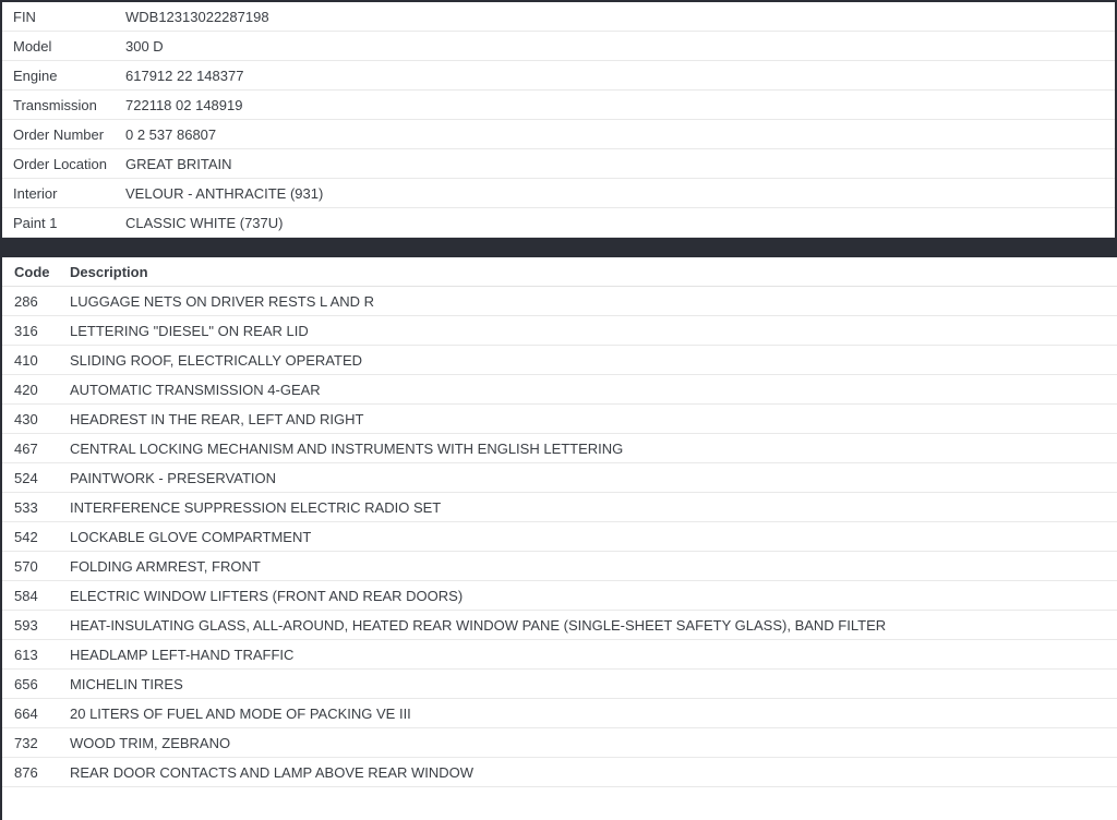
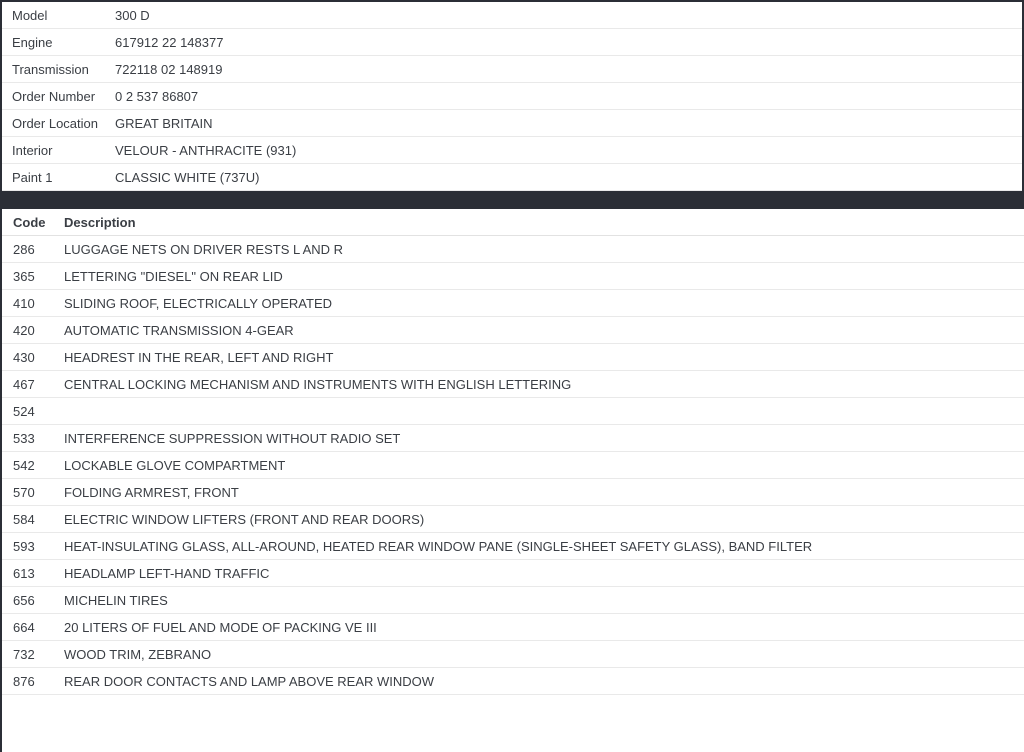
- FIN
- WDB12313022287198
  Model
  300 D
  Engine
  617912 22 148377
  Transmission
  722118 02 148919
  Order Number
  0 2 537 86807
  Order Location
  GREAT BRITAIN
  Interior
  VELOUR - ANTHRACITE (931)
  Paint 1
  CLASSIC WHITE (737U)
  Code
  Description
  286
  LUGGAGE NETS ON DRIVER RESTS L AND R
- 316
+ 365
  LETTERING "DIESEL" ON REAR LID
  410
  SLIDING ROOF, ELECTRICALLY OPERATED
  420
  AUTOMATIC TRANSMISSION 4-GEAR
  430
  HEADREST IN THE REAR, LEFT AND RIGHT
  467
  CENTRAL LOCKING MECHANISM AND INSTRUMENTS WITH ENGLISH LETTERING
  524
- PAINTWORK - PRESERVATION
  533
- INTERFERENCE SUPPRESSION ELECTRIC RADIO SET
+ INTERFERENCE SUPPRESSION WITHOUT RADIO SET
  542
  LOCKABLE GLOVE COMPARTMENT
  570
  FOLDING ARMREST, FRONT
  584
  ELECTRIC WINDOW LIFTERS (FRONT AND REAR DOORS)
  593
  HEAT-INSULATING GLASS, ALL-AROUND, HEATED REAR WINDOW PANE (SINGLE-SHEET SAFETY GLASS), BAND FILTER
  613
  HEADLAMP LEFT-HAND TRAFFIC
  656
  MICHELIN TIRES
  664
  20 LITERS OF FUEL AND MODE OF PACKING VE III
  732
  WOOD TRIM, ZEBRANO
  876
  REAR DOOR CONTACTS AND LAMP ABOVE REAR WINDOW
